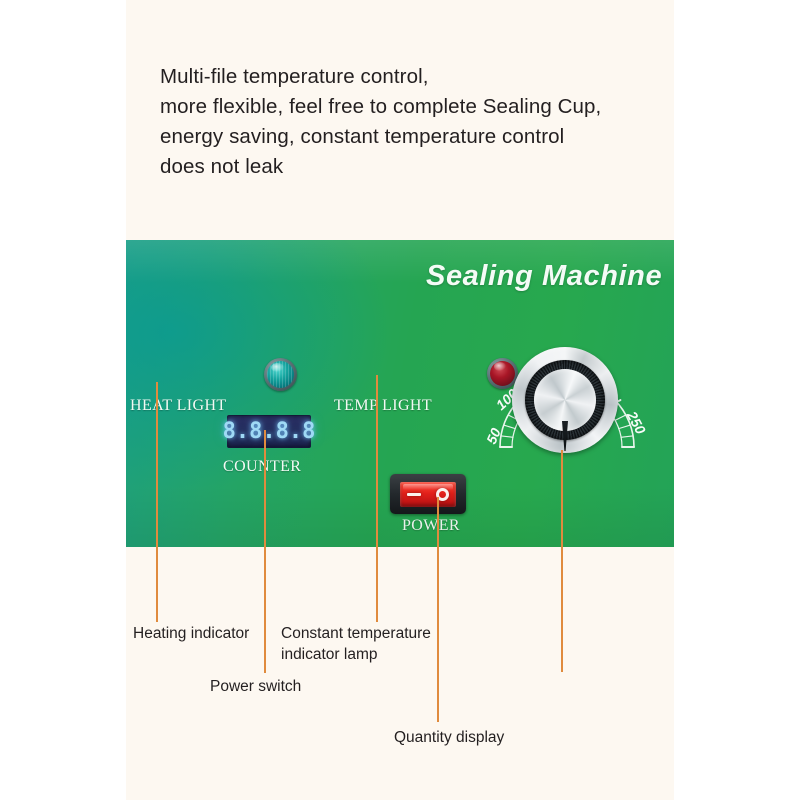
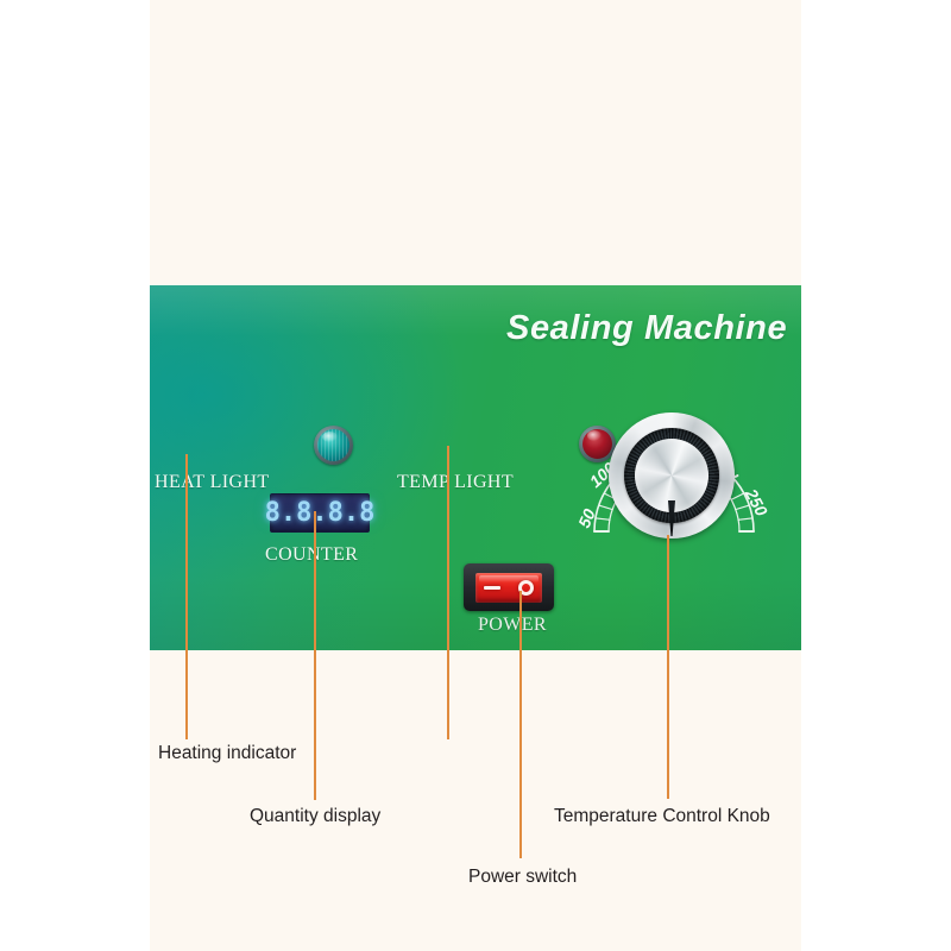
- Multi-file temperature control,
- more flexible, feel free to complete Sealing Cup,
- energy saving, constant temperature control
- does not leak
  Heating indicator
- Power switch
+ Quantity display
- Constant temperature
- indicator lamp
- Quantity display
+ Power switch
+ Temperature Control Knob
